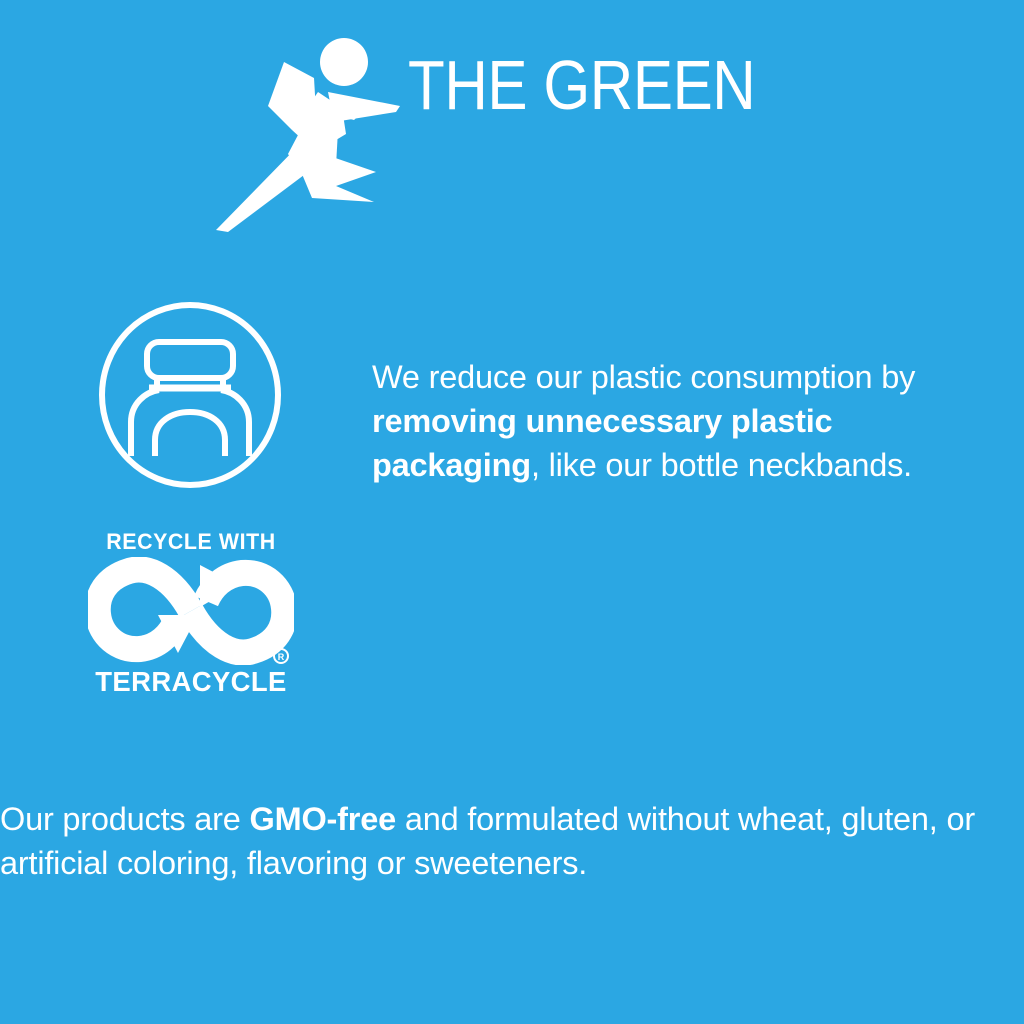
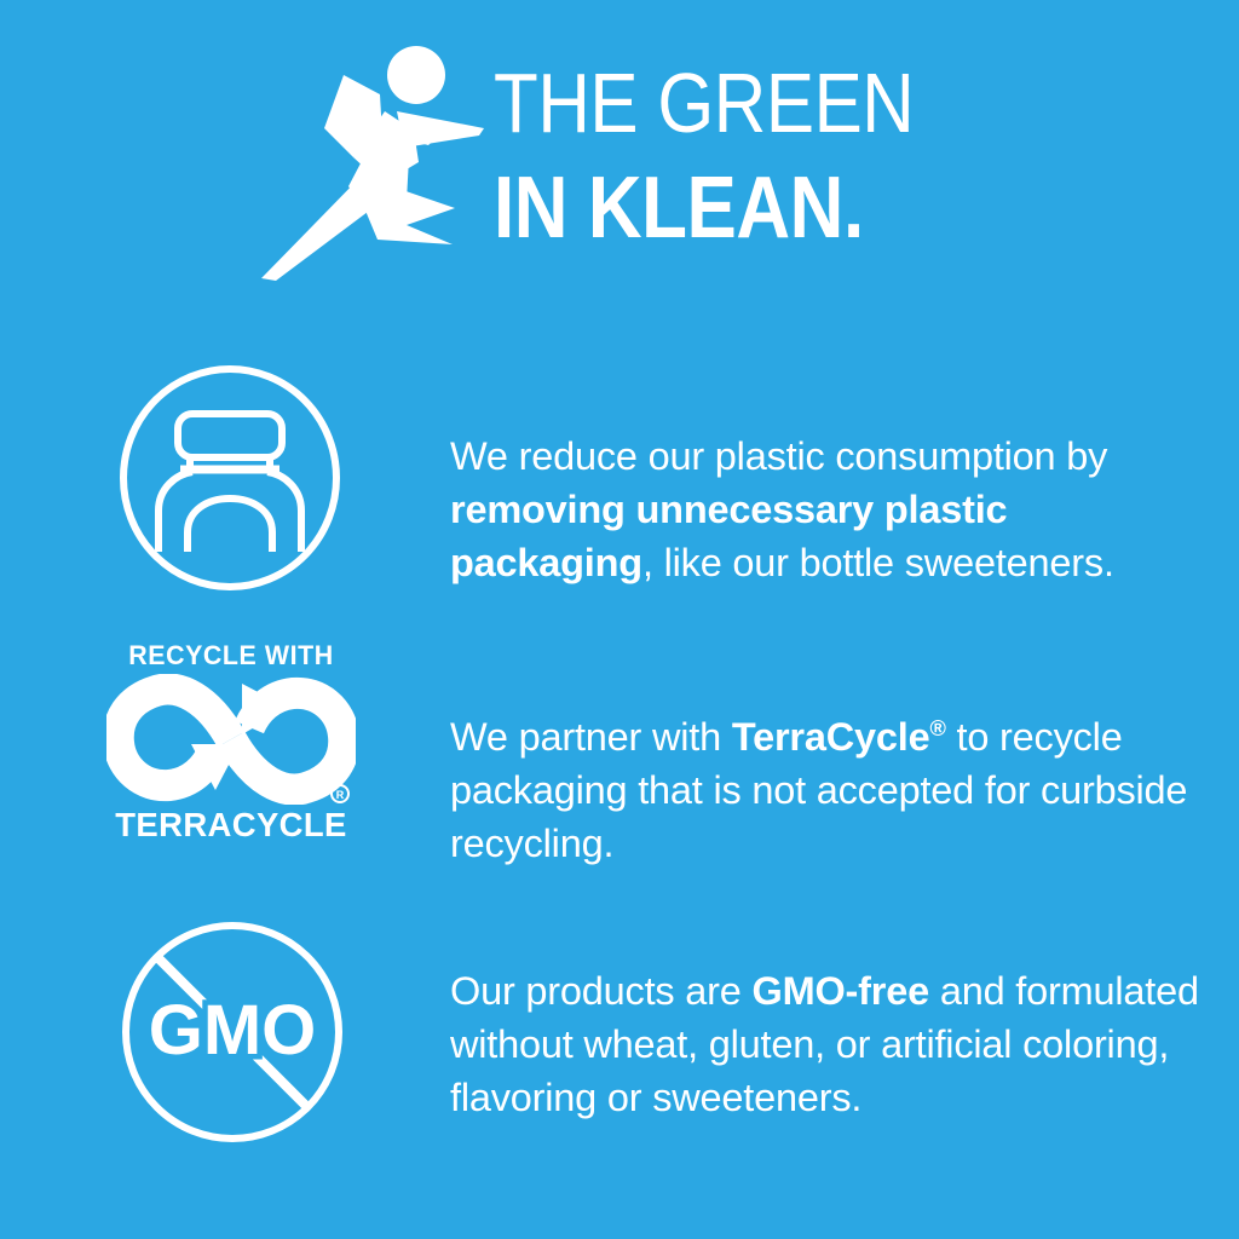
  THE GREEN
+ IN KLEAN.
- We reduce our plastic consumption by removing unnecessary plastic packaging, like our bottle neckbands.
+ We reduce our plastic consumption by removing unnecessary plastic packaging, like our bottle sweeteners.
  RECYCLE WITH
  R
  TERRACYCLE
+ We partner with TerraCycle® to recycle packaging that is not accepted for curbside recycling.
+ GMO
  Our products are GMO-free and formulated without wheat, gluten, or artificial coloring, flavoring or sweeteners.
